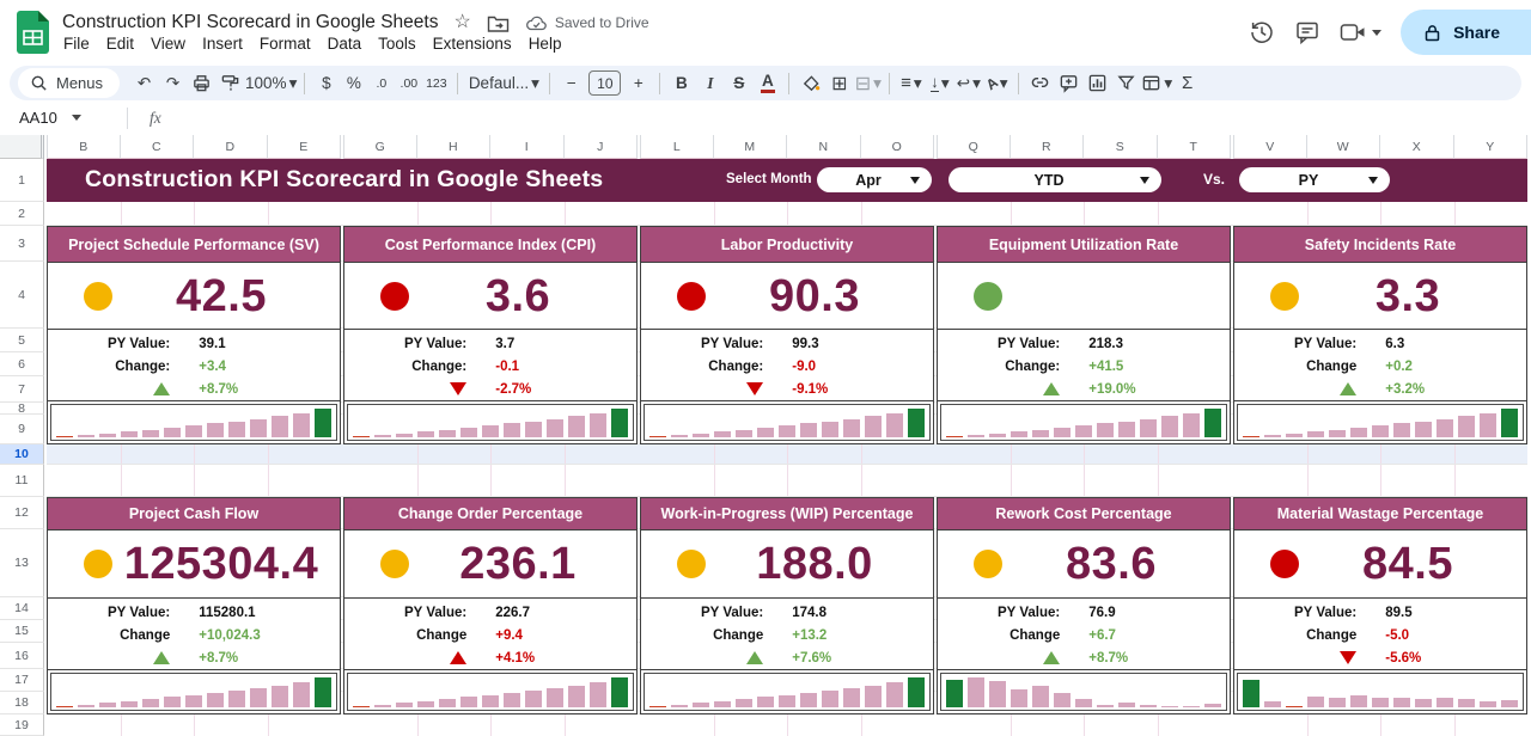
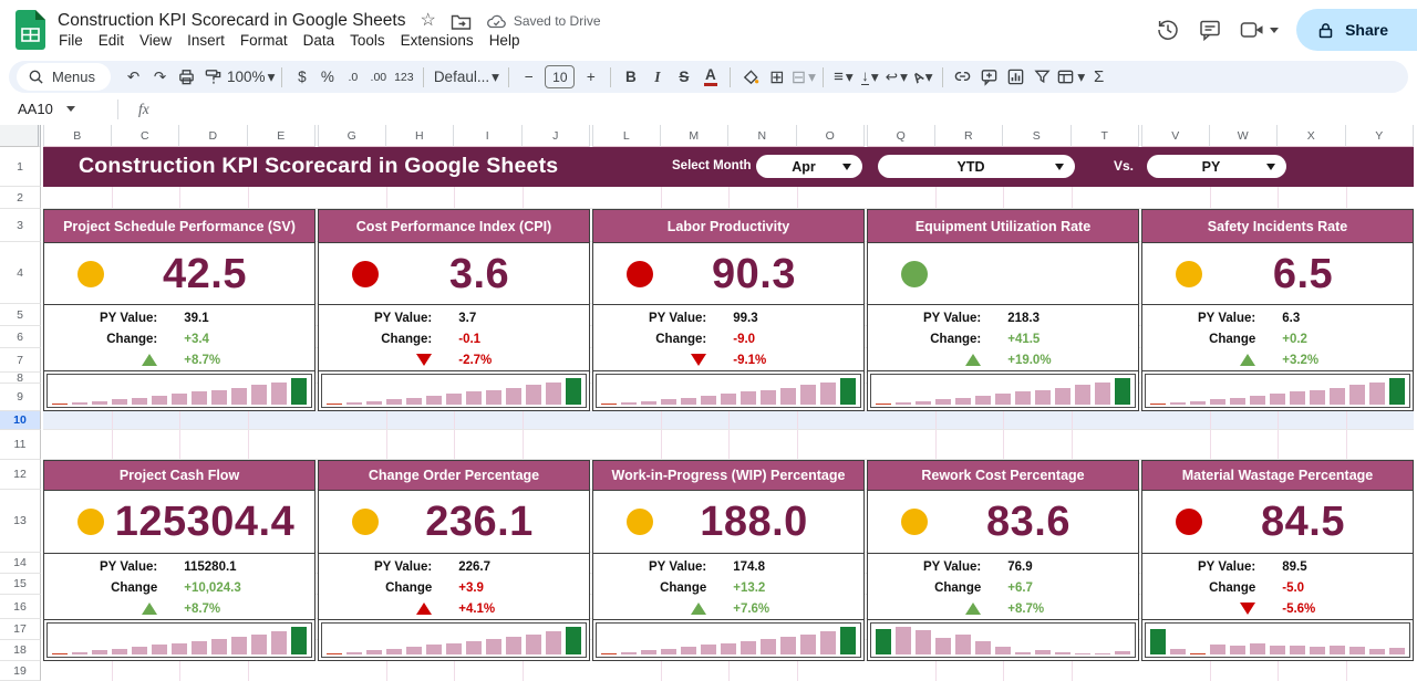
  Construction KPI Scorecard in Google Sheets
  ☆
  Saved to Drive
  File
  Edit
  View
  Insert
  Format
  Data
  Tools
  Extensions
  Help
  Share
  Menus
  ↶
  ↷
  100%
  ▾
  $
  %
  .0
  .00
  123
  Defaul...
  ▾
  −
  10
  +
  B
  I
  S
  A
  ⊞
  ⊟
  ▾
  ≡
  ▾
  ↓
  ▾
  ↩
  ▾
  ▾
  ▾
  Σ
  AA10
  fx
  B
  C
  D
  E
  G
  H
  I
  J
  L
  M
  N
  O
  Q
  R
  S
  T
  V
  W
  X
  Y
  1
  2
  3
  4
  5
  6
  7
  8
  9
  10
  11
  12
  13
  14
  15
  16
  17
  18
  19
  Construction KPI Scorecard in Google Sheets
  Select Month
  Apr
  YTD
  Vs.
  PY
  Project Schedule Performance (SV)
  42.5
  PY Value:
  39.1
  Change:
  +3.4
  +8.7%
  Cost Performance Index (CPI)
  3.6
  PY Value:
  3.7
  Change:
  -0.1
  -2.7%
  Labor Productivity
  90.3
  PY Value:
  99.3
  Change:
  -9.0
  -9.1%
  Equipment Utilization Rate
  PY Value:
  218.3
  Change:
  +41.5
  +19.0%
  Safety Incidents Rate
- 3.3
+ 6.5
  PY Value:
  6.3
  Change
  +0.2
  +3.2%
  Project Cash Flow
  125304.4
  PY Value:
  115280.1
  Change
  +10,024.3
  +8.7%
  Change Order Percentage
  236.1
  PY Value:
  226.7
  Change
- +9.4
+ +3.9
  +4.1%
  Work-in-Progress (WIP) Percentage
  188.0
  PY Value:
  174.8
  Change
  +13.2
  +7.6%
  Rework Cost Percentage
  83.6
  PY Value:
  76.9
  Change
  +6.7
  +8.7%
  Material Wastage Percentage
  84.5
  PY Value:
  89.5
  Change
  -5.0
  -5.6%
